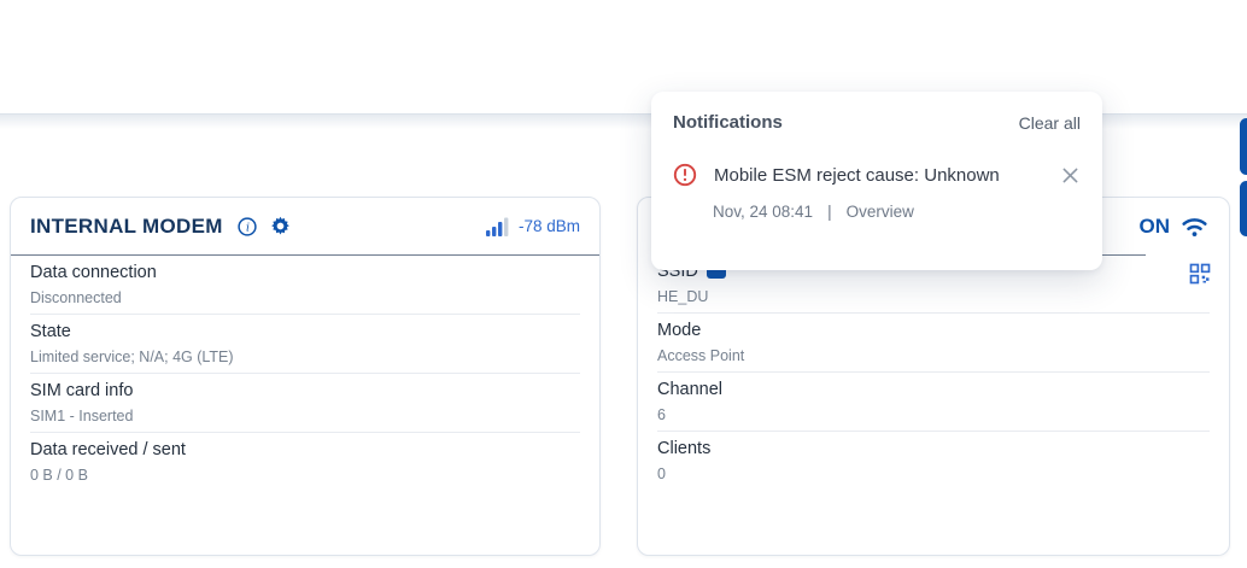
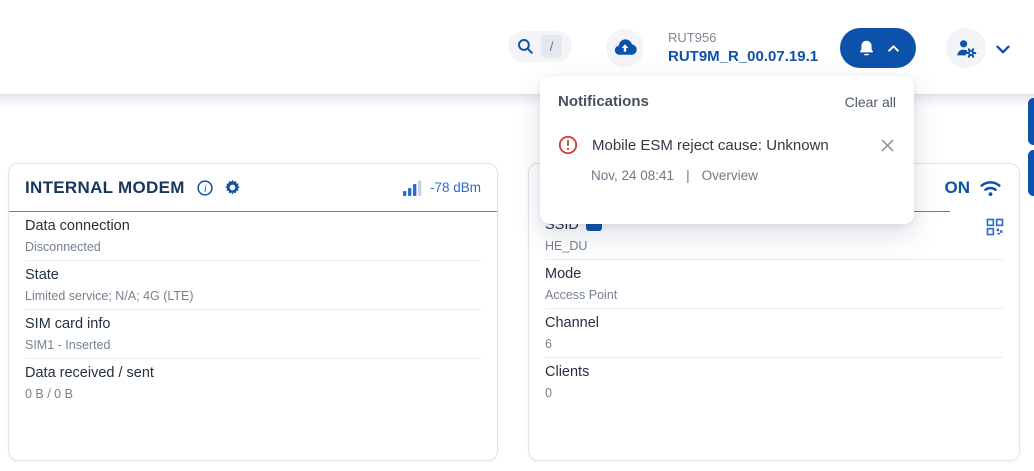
+ /
+ RUT956
+ RUT9M_R_00.07.19.1
  Notifications
  Clear all
  Mobile ESM reject cause: Unknown
  Nov, 24 08:41
  |
  Overview
  INTERNAL MODEM
  i
  -78 dBm
  Data connection
  Disconnected
  State
  Limited service; N/A; 4G (LTE)
  SIM card info
  SIM1 - Inserted
  Data received / sent
  0 B / 0 B
  ON
  SSID
  HE_DU
  Mode
  Access Point
  Channel
  6
  Clients
  0
